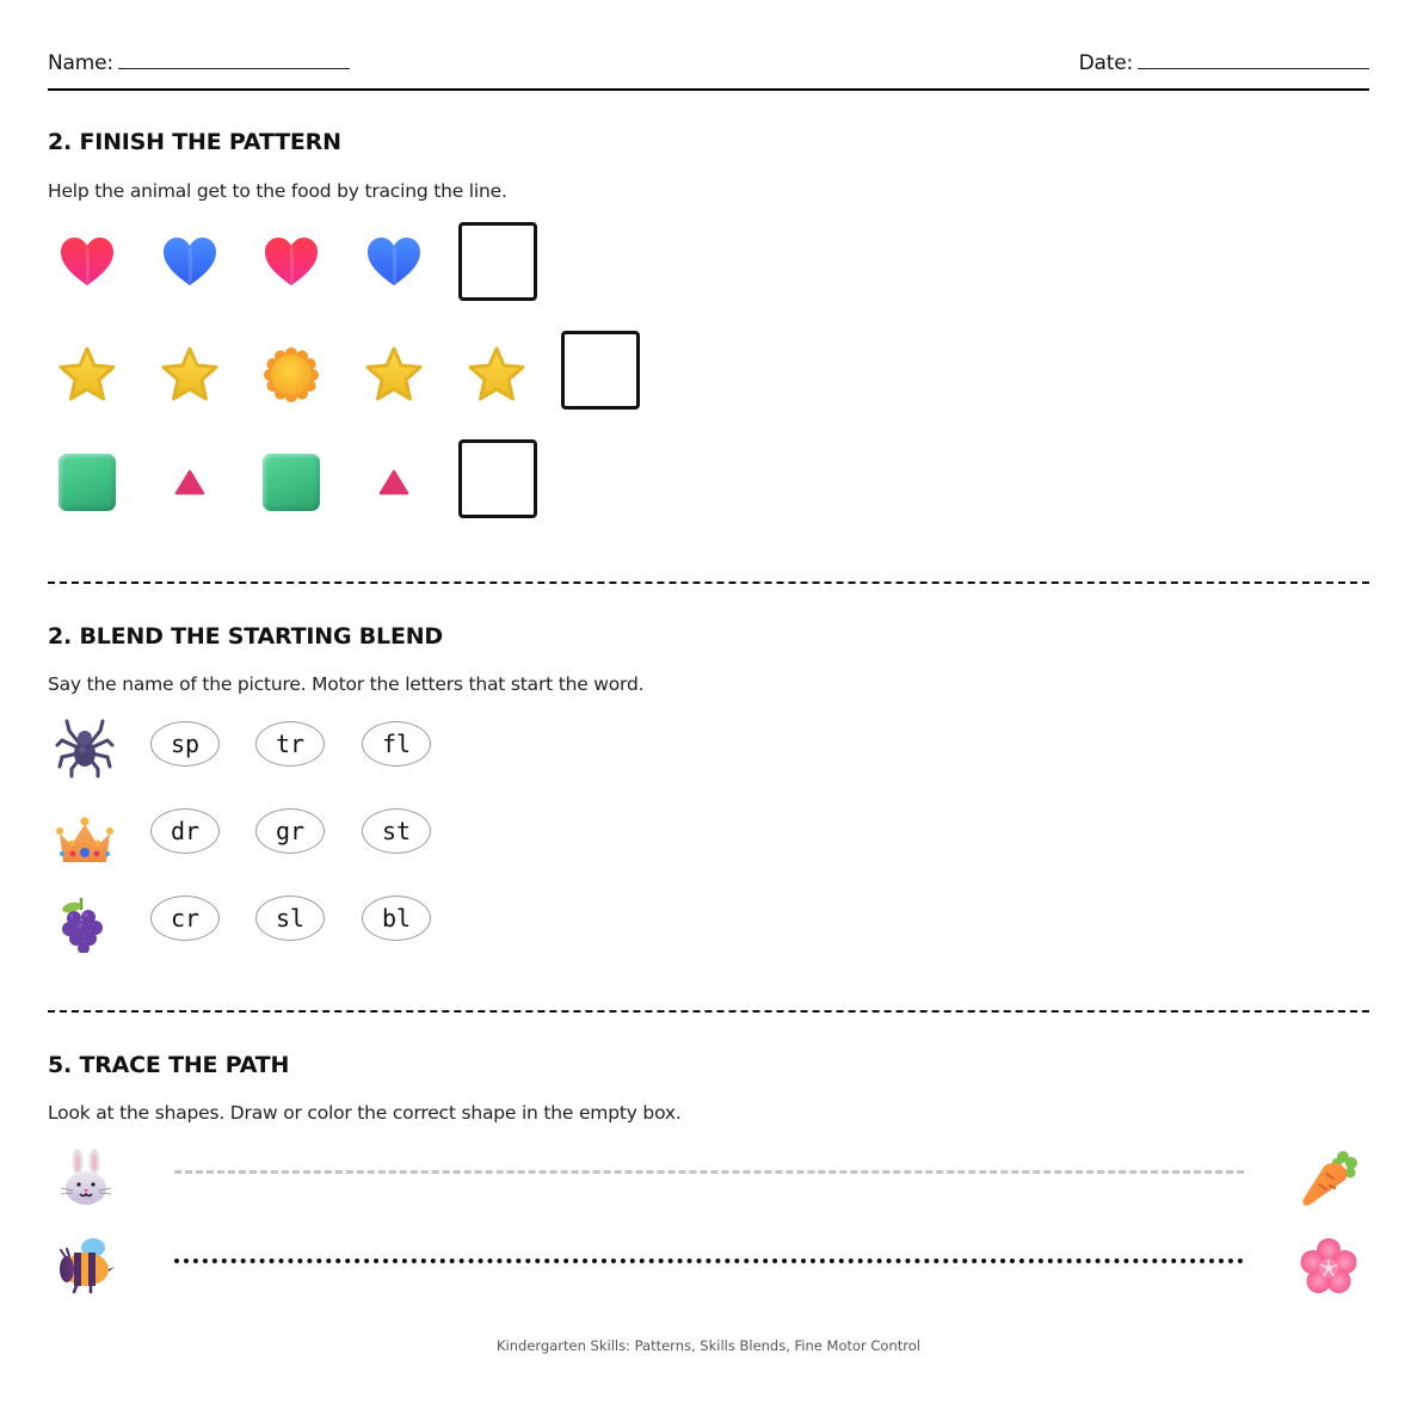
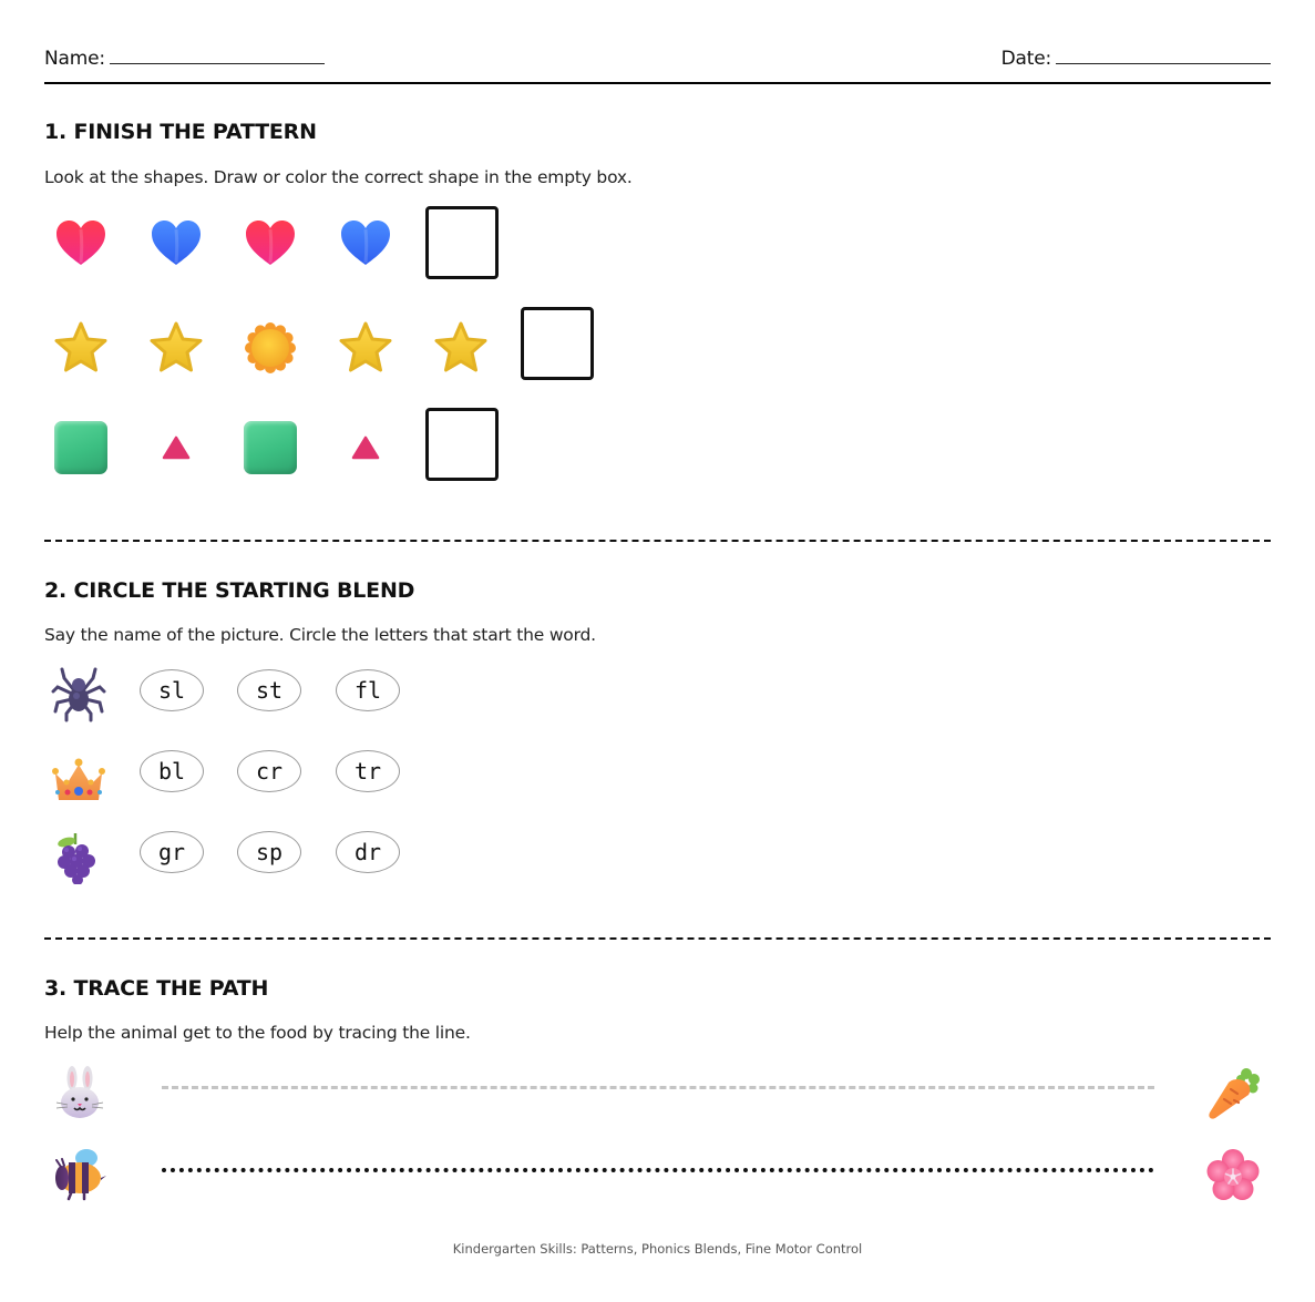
  Name:
  Date:
- 2. FINISH THE PATTERN
+ 1. FINISH THE PATTERN
- Help the animal get to the food by tracing the line.
+ Look at the shapes. Draw or color the correct shape in the empty box.
- 2. BLEND THE STARTING BLEND
+ 2. CIRCLE THE STARTING BLEND
- Say the name of the picture. Motor the letters that start the word.
+ Say the name of the picture. Circle the letters that start the word.
- sp
+ sl
- tr
+ st
  fl
- dr
+ bl
- gr
+ cr
- st
+ tr
- cr
+ gr
- sl
+ sp
- bl
+ dr
- 5. TRACE THE PATH
+ 3. TRACE THE PATH
- Look at the shapes. Draw or color the correct shape in the empty box.
+ Help the animal get to the food by tracing the line.
- Kindergarten Skills: Patterns, Skills Blends, Fine Motor Control
+ Kindergarten Skills: Patterns, Phonics Blends, Fine Motor Control
